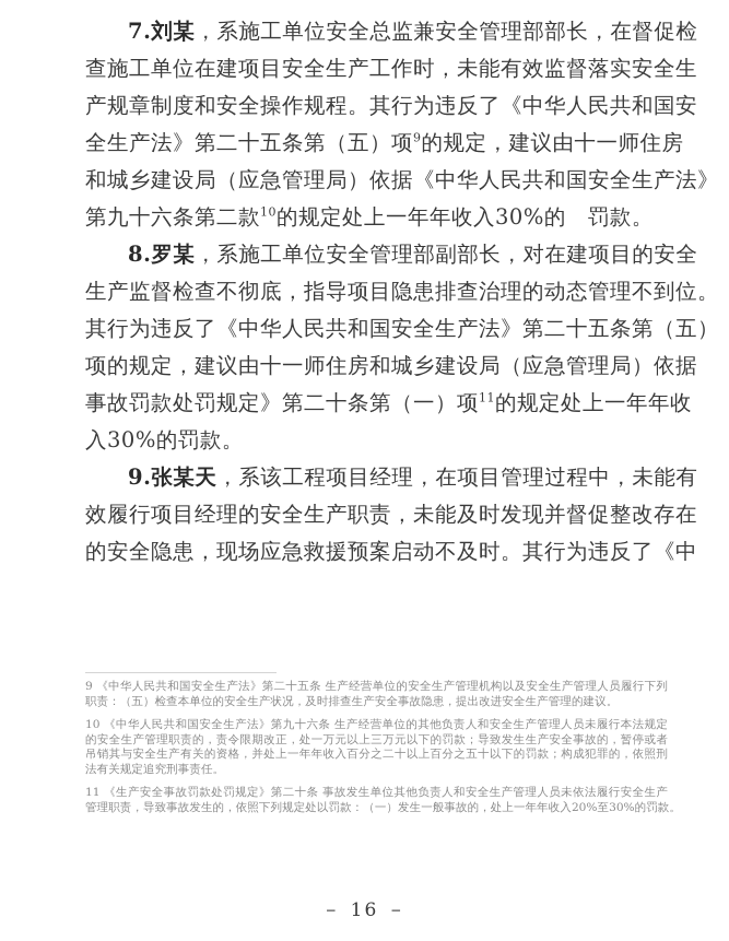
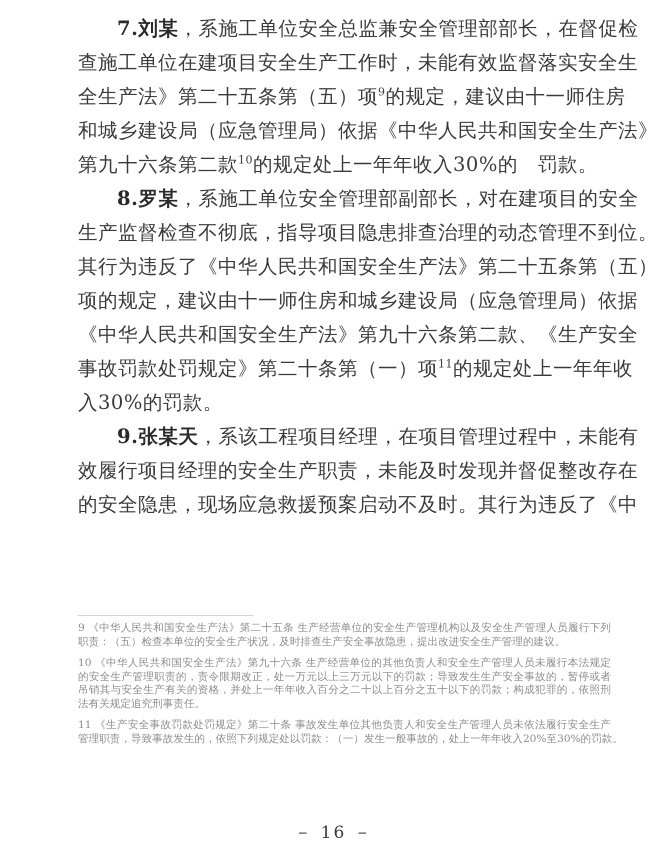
  7.刘某，系施工单位安全总监兼安全管理部部长，在督促检
  查施工单位在建项目安全生产工作时，未能有效监督落实安全生
- 产规章制度和安全操作规程。其行为违反了《中华人民共和国安
  全生产法》第二十五条第（五）项9的规定，建议由十一师住房
  和城乡建设局（应急管理局）依据《中华人民共和国安全生产法》
  第九十六条第二款10的规定处上一年年收入30%的 罚款。
  8.罗某，系施工单位安全管理部副部长，对在建项目的安全
  生产监督检查不彻底，指导项目隐患排查治理的动态管理不到位。
  其行为违反了《中华人民共和国安全生产法》第二十五条第（五）
  项的规定，建议由十一师住房和城乡建设局（应急管理局）依据
+ 《中华人民共和国安全生产法》第九十六条第二款、《生产安全
  事故罚款处罚规定》第二十条第（一）项11的规定处上一年年收
  入30%的罚款。
  9.张某天，系该工程项目经理，在项目管理过程中，未能有
  效履行项目经理的安全生产职责，未能及时发现并督促整改存在
  的安全隐患，现场应急救援预案启动不及时。其行为违反了《中
  9 《中华人民共和国安全生产法》第二十五条 生产经营单位的安全生产管理机构以及安全生产管理人员履行下列
  职责：（五）检查本单位的安全生产状况，及时排查生产安全事故隐患，提出改进安全生产管理的建议。
  10 《中华人民共和国安全生产法》第九十六条 生产经营单位的其他负责人和安全生产管理人员未履行本法规定
  的安全生产管理职责的，责令限期改正，处一万元以上三万元以下的罚款；导致发生生产安全事故的，暂停或者
  吊销其与安全生产有关的资格，并处上一年年收入百分之二十以上百分之五十以下的罚款；构成犯罪的，依照刑
  法有关规定追究刑事责任。
  11 《生产安全事故罚款处罚规定》第二十条 事故发生单位其他负责人和安全生产管理人员未依法履行安全生产
  管理职责，导致事故发生的，依照下列规定处以罚款：（一）发生一般事故的，处上一年年收入20%至30%的罚款。
  － 16 －
